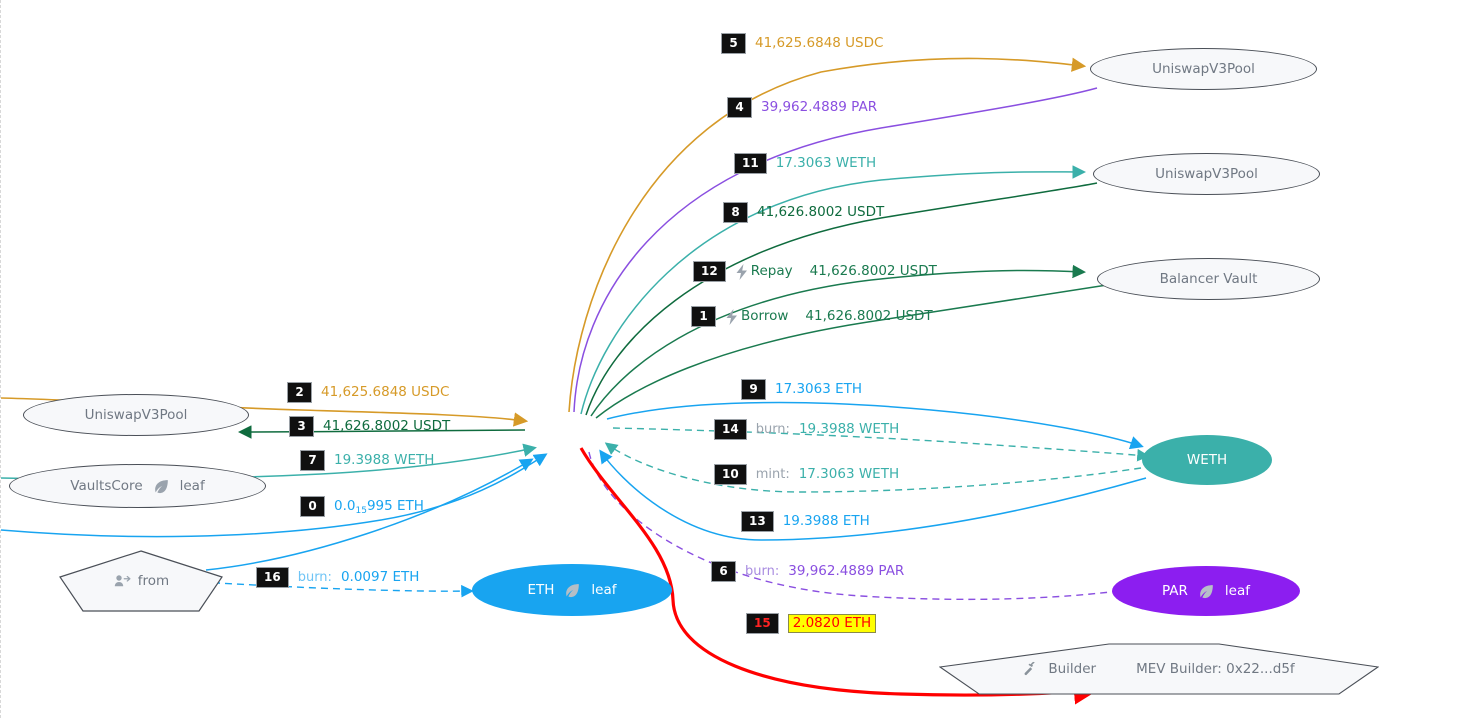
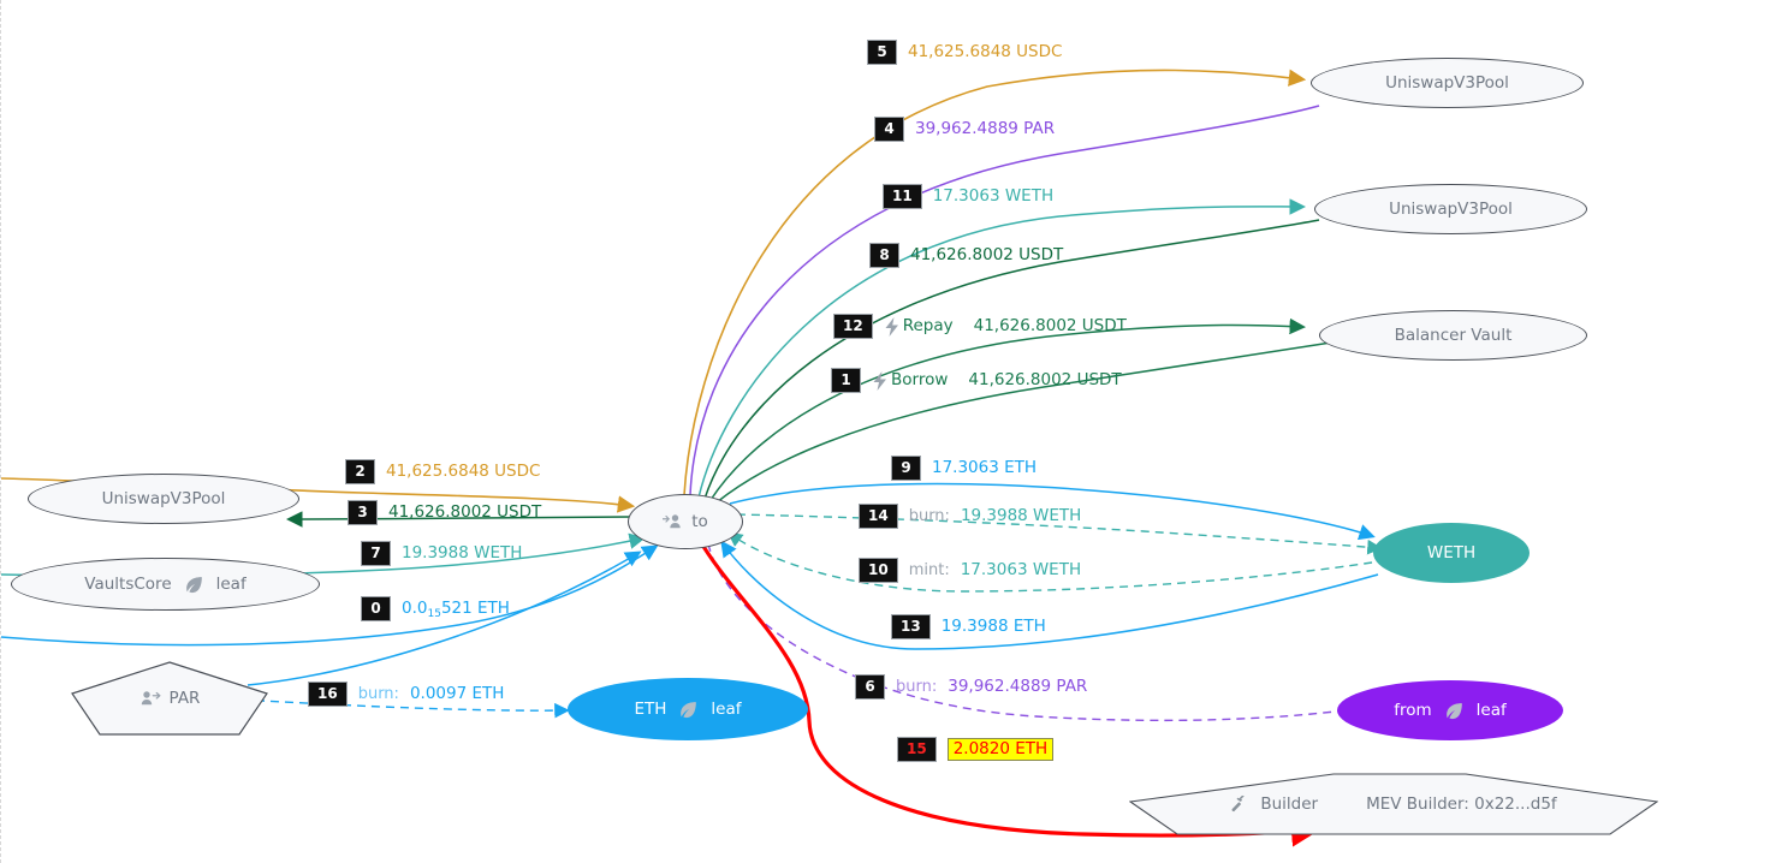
  UniswapV3Pool
  UniswapV3Pool
  Balancer Vault
  UniswapV3Pool
  VaultsCore
  leaf
+ to
- from
+ PAR
  ETH
  leaf
  WETH
- PAR
+ from
  leaf
  Builder
  MEV Builder: 0x22...d5f
  5
  41,625.6848 USDC
  4
  39,962.4889 PAR
  11
  17.3063 WETH
  8
  41,626.8002 USDT
  12
  Repay
  41,626.8002 USDT
  1
  Borrow
  41,626.8002 USDT
  2
  41,625.6848 USDC
  3
  41,626.8002 USDT
  7
  19.3988 WETH
  0
- 0.015995 ETH
+ 0.015521 ETH
  9
  17.3063 ETH
  14
  burn:
  19.3988 WETH
  10
  mint:
  17.3063 WETH
  13
  19.3988 ETH
  6
  burn:
  39,962.4889 PAR
  15
  2.0820 ETH
  16
  burn:
  0.0097 ETH
